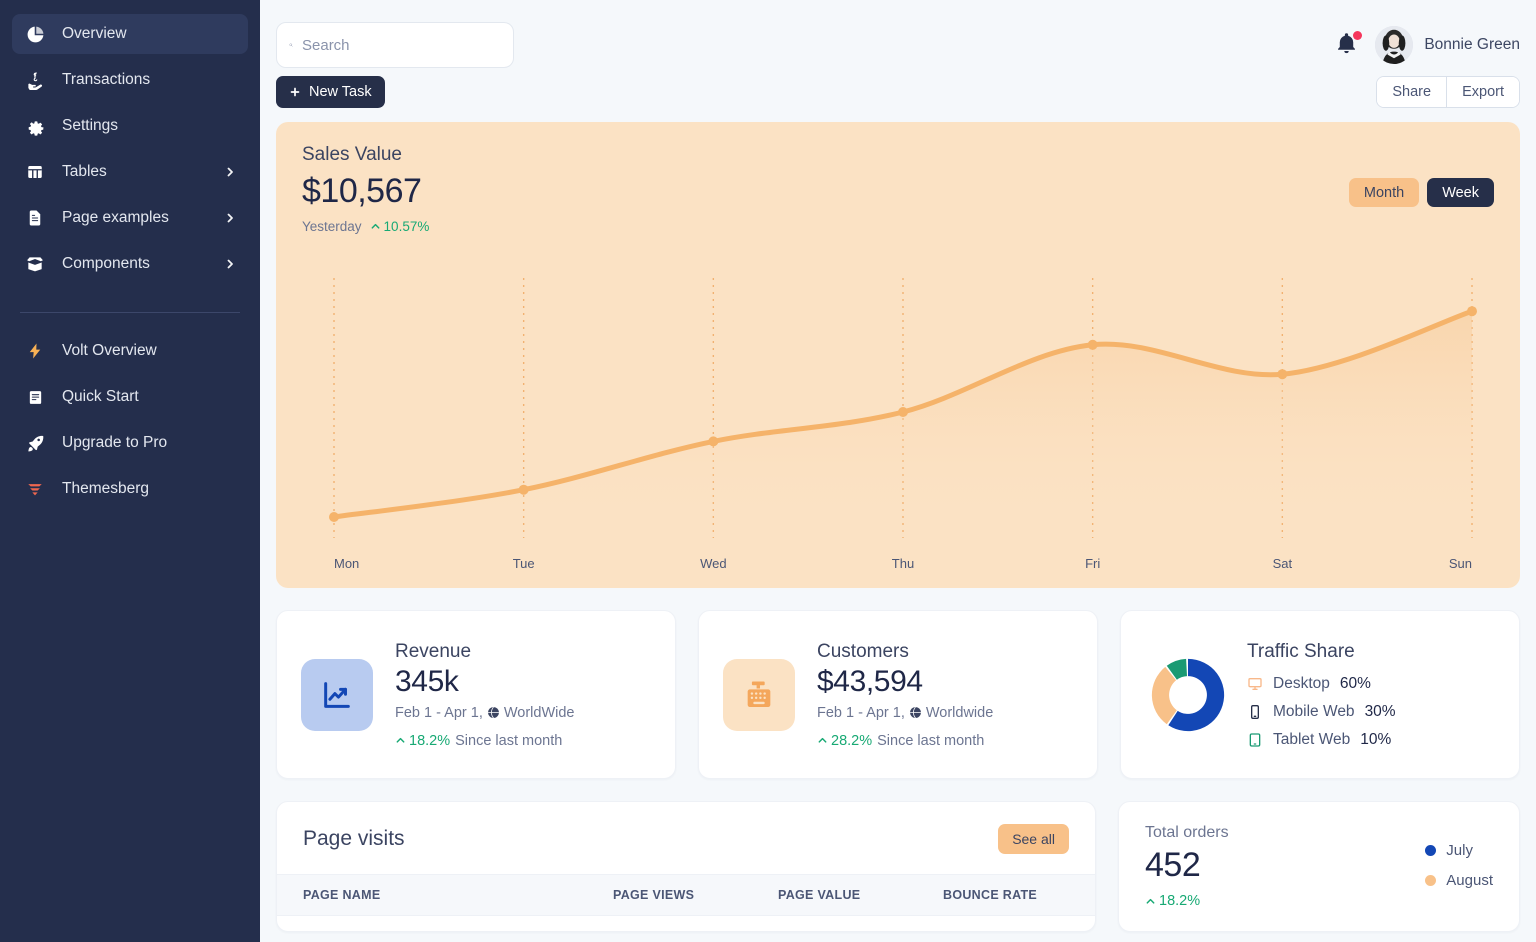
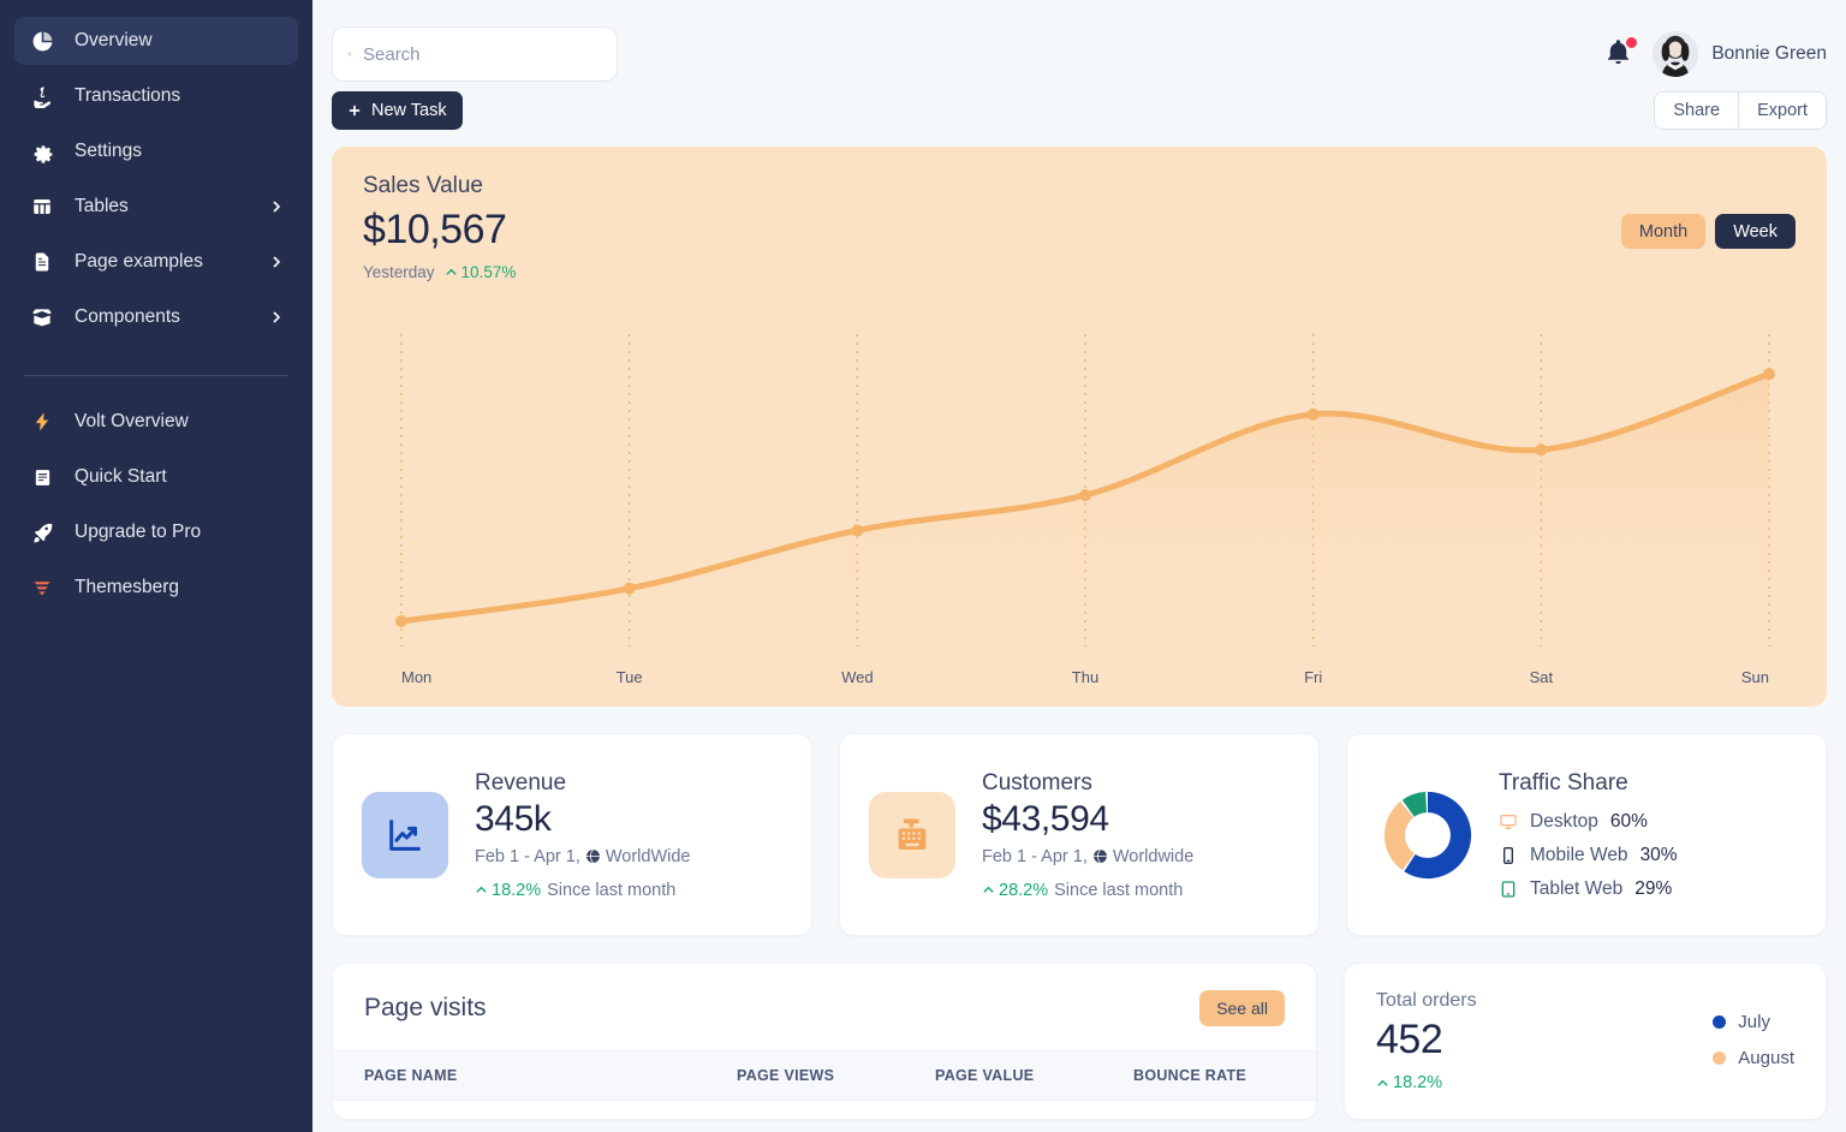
  Overview
  Transactions
  Settings
  Tables
  Page examples
  Components
  Volt Overview
  Quick Start
  Upgrade to Pro
  Themesberg
  Search
  Bonnie Green
  New Task
  Share
  Export
  Sales Value
  $10,567
  Yesterday
  10.57%
  Month
  Week
  Mon
  Tue
  Wed
  Thu
  Fri
  Sat
  Sun
  Revenue
  345k
  Feb 1 - Apr 1,
  WorldWide
  18.2%
  Since last month
  Customers
  $43,594
  Feb 1 - Apr 1,
  Worldwide
  28.2%
  Since last month
  Traffic Share
  Desktop
  60%
  Mobile Web
  30%
  Tablet Web
- 10%
+ 29%
  Page visits
  See all
  PAGE NAME
  PAGE VIEWS
  PAGE VALUE
  BOUNCE RATE
  Total orders
  452
  18.2%
  July
  August
